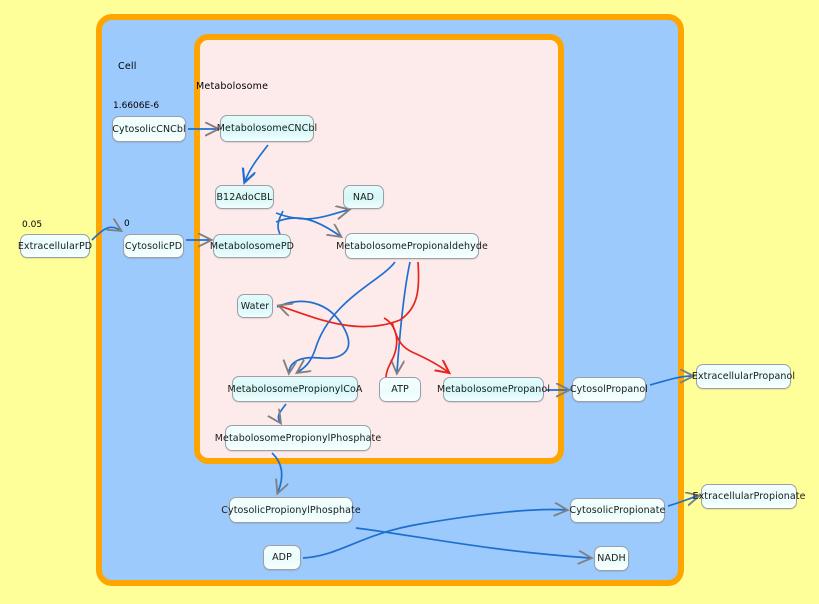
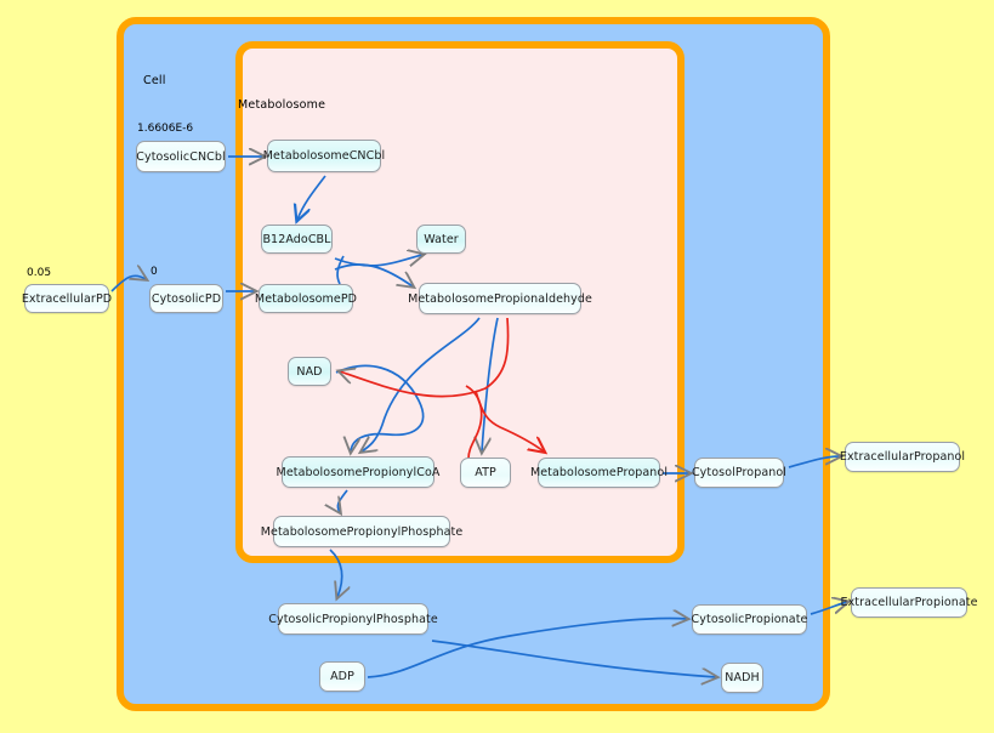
  Cell
  Metabolosome
  0.05
  0
  1.6606E-6
  ExtracellularPD
  CytosolicPD
  CytosolicCNCbl
  MetabolosomeCNCbl
  B12AdoCBL
- NAD
+ Water
  MetabolosomePD
  MetabolosomePropionaldehyde
- Water
+ NAD
  MetabolosomePropionylCoA
  ATP
  MetabolosomePropanol
  CytosolPropanol
  ExtracellularPropanol
  MetabolosomePropionylPhosphate
  CytosolicPropionylPhosphate
  CytosolicPropionate
  ExtracellularPropionate
  ADP
  NADH
